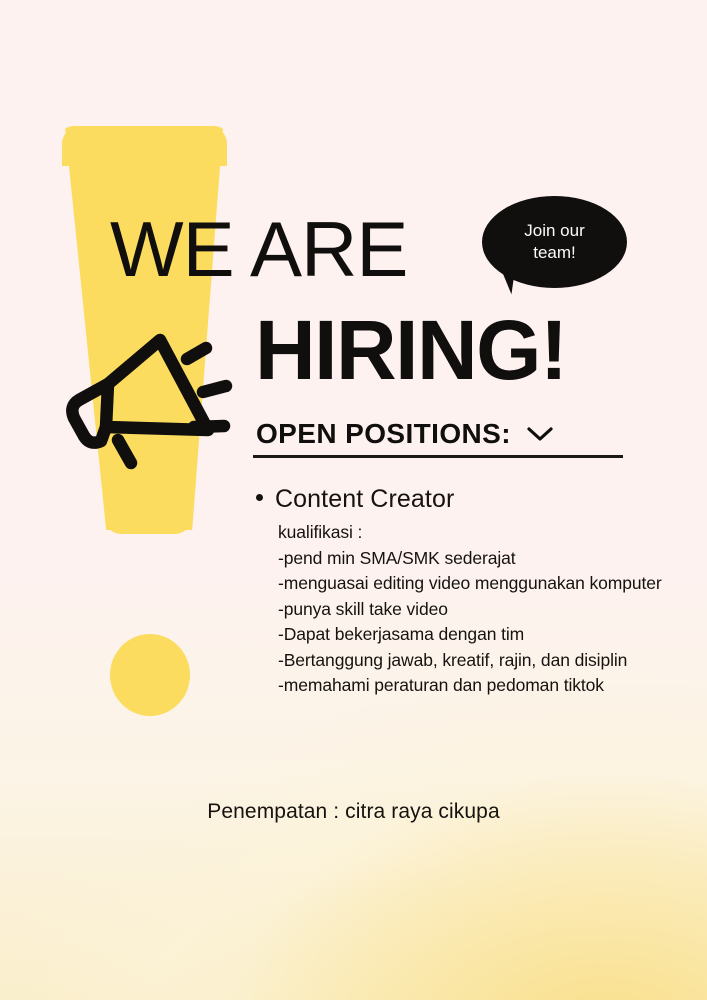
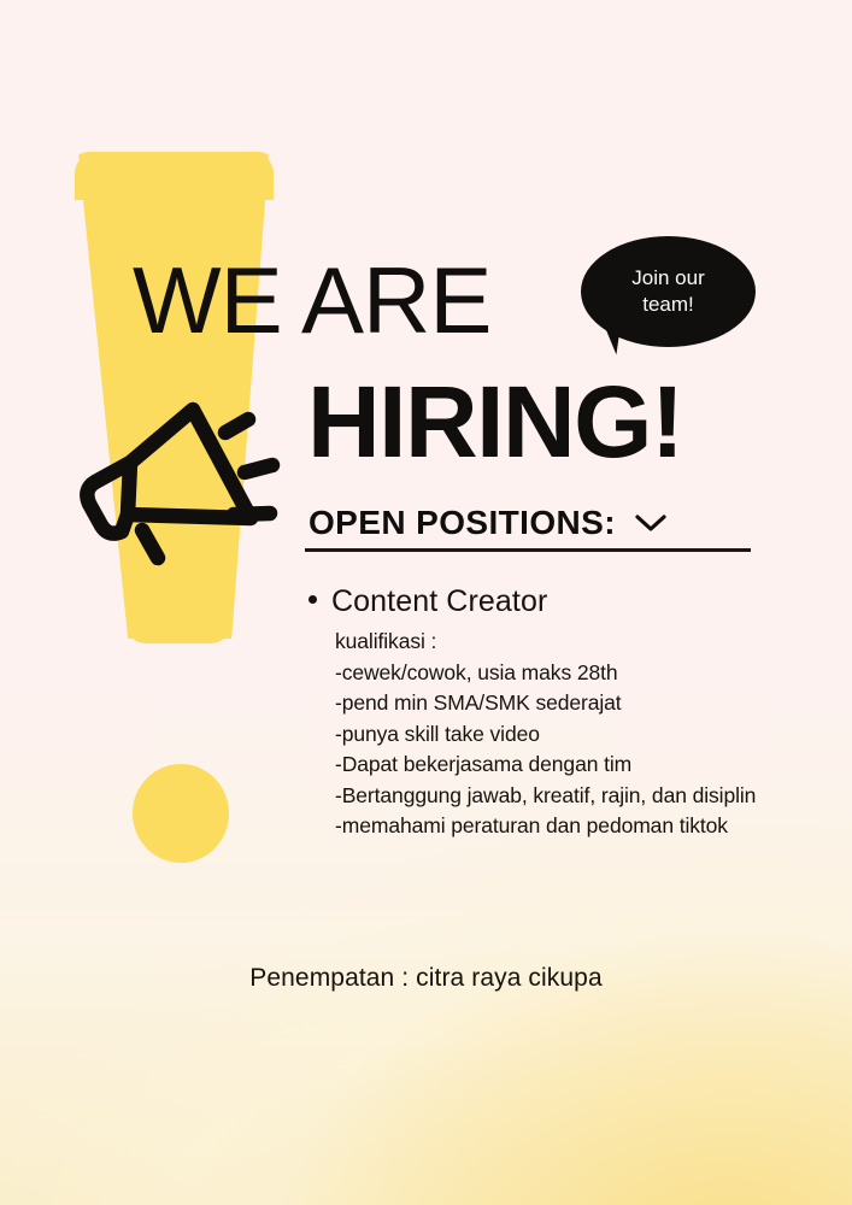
  WE ARE
  HIRING!
  Join our
  team!
  OPEN POSITIONS:
  Content Creator
  kualifikasi :
+ -cewek/cowok, usia maks 28th
  -pend min SMA/SMK sederajat
- -menguasai editing video menggunakan komputer
  -punya skill take video
  -Dapat bekerjasama dengan tim
  -Bertanggung jawab, kreatif, rajin, dan disiplin
  -memahami peraturan dan pedoman tiktok
  Penempatan : citra raya cikupa
